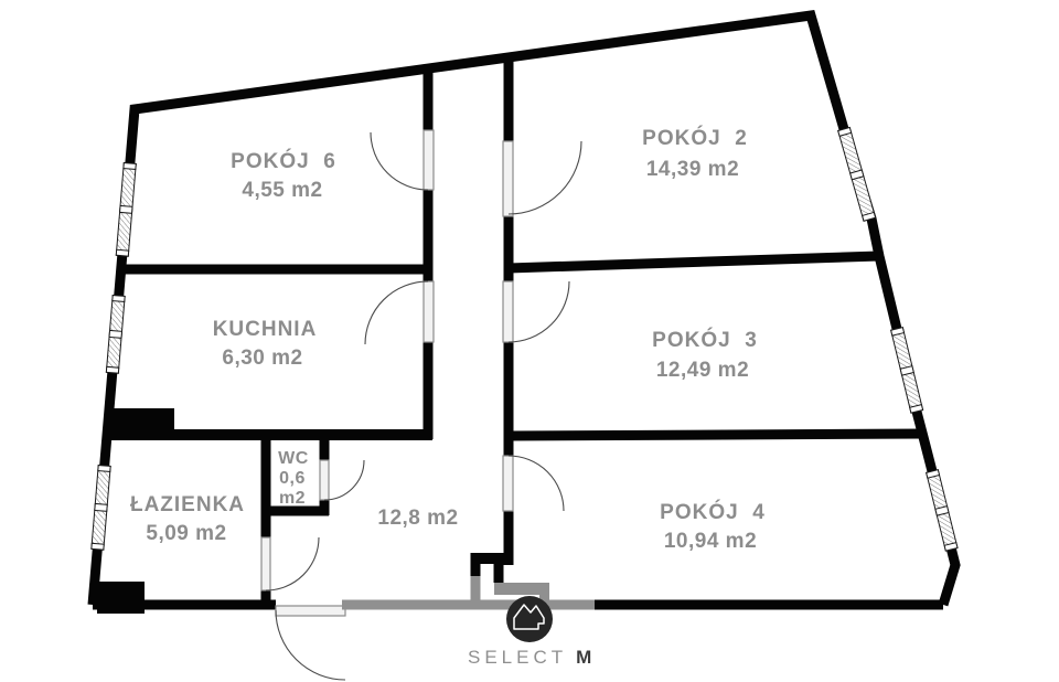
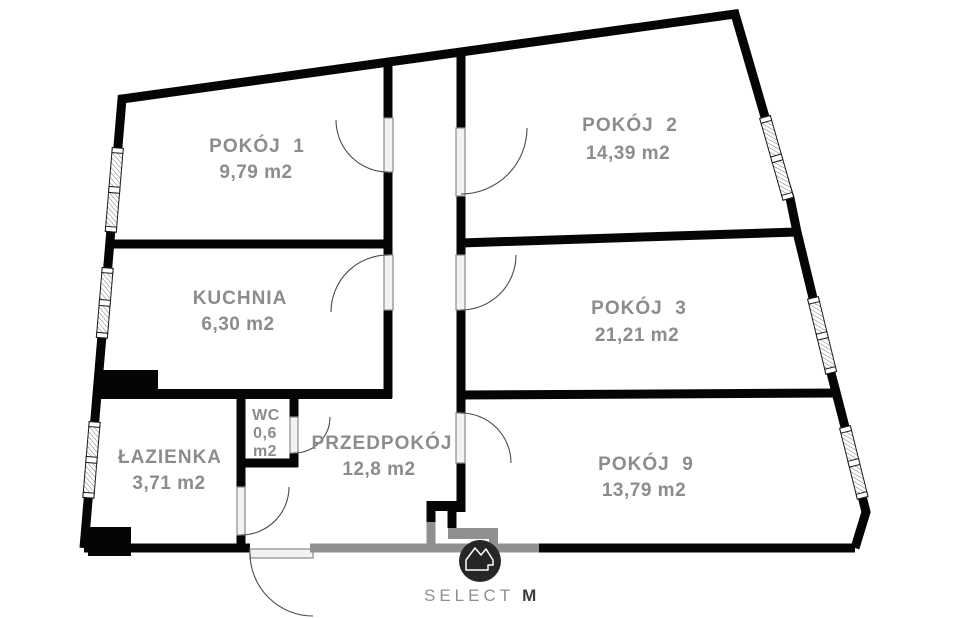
- POKÓJ 6
+ POKÓJ 1
- 4,55 m2
+ 9,79 m2
  POKÓJ 2
  14,39 m2
  KUCHNIA
  6,30 m2
  POKÓJ 3
- 12,49 m2
+ 21,21 m2
  ŁAZIENKA
- 5,09 m2
+ 3,71 m2
  WC
  0,6
  m2
+ PRZEDPOKÓJ
  12,8 m2
- POKÓJ 4
+ POKÓJ 9
- 10,94 m2
+ 13,79 m2
  SELECT M
